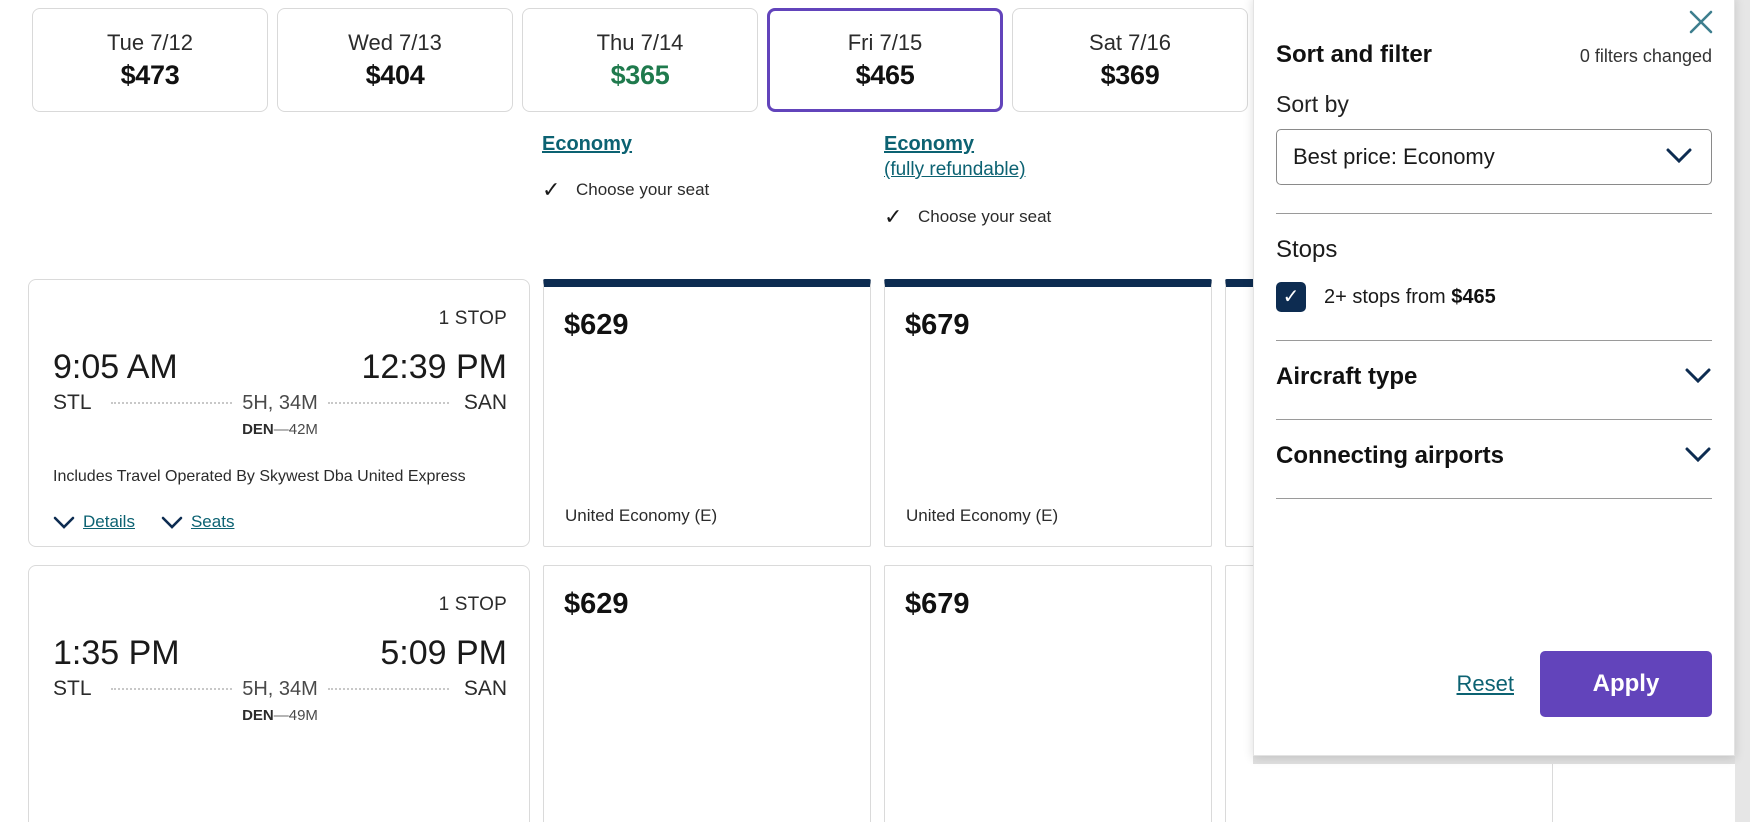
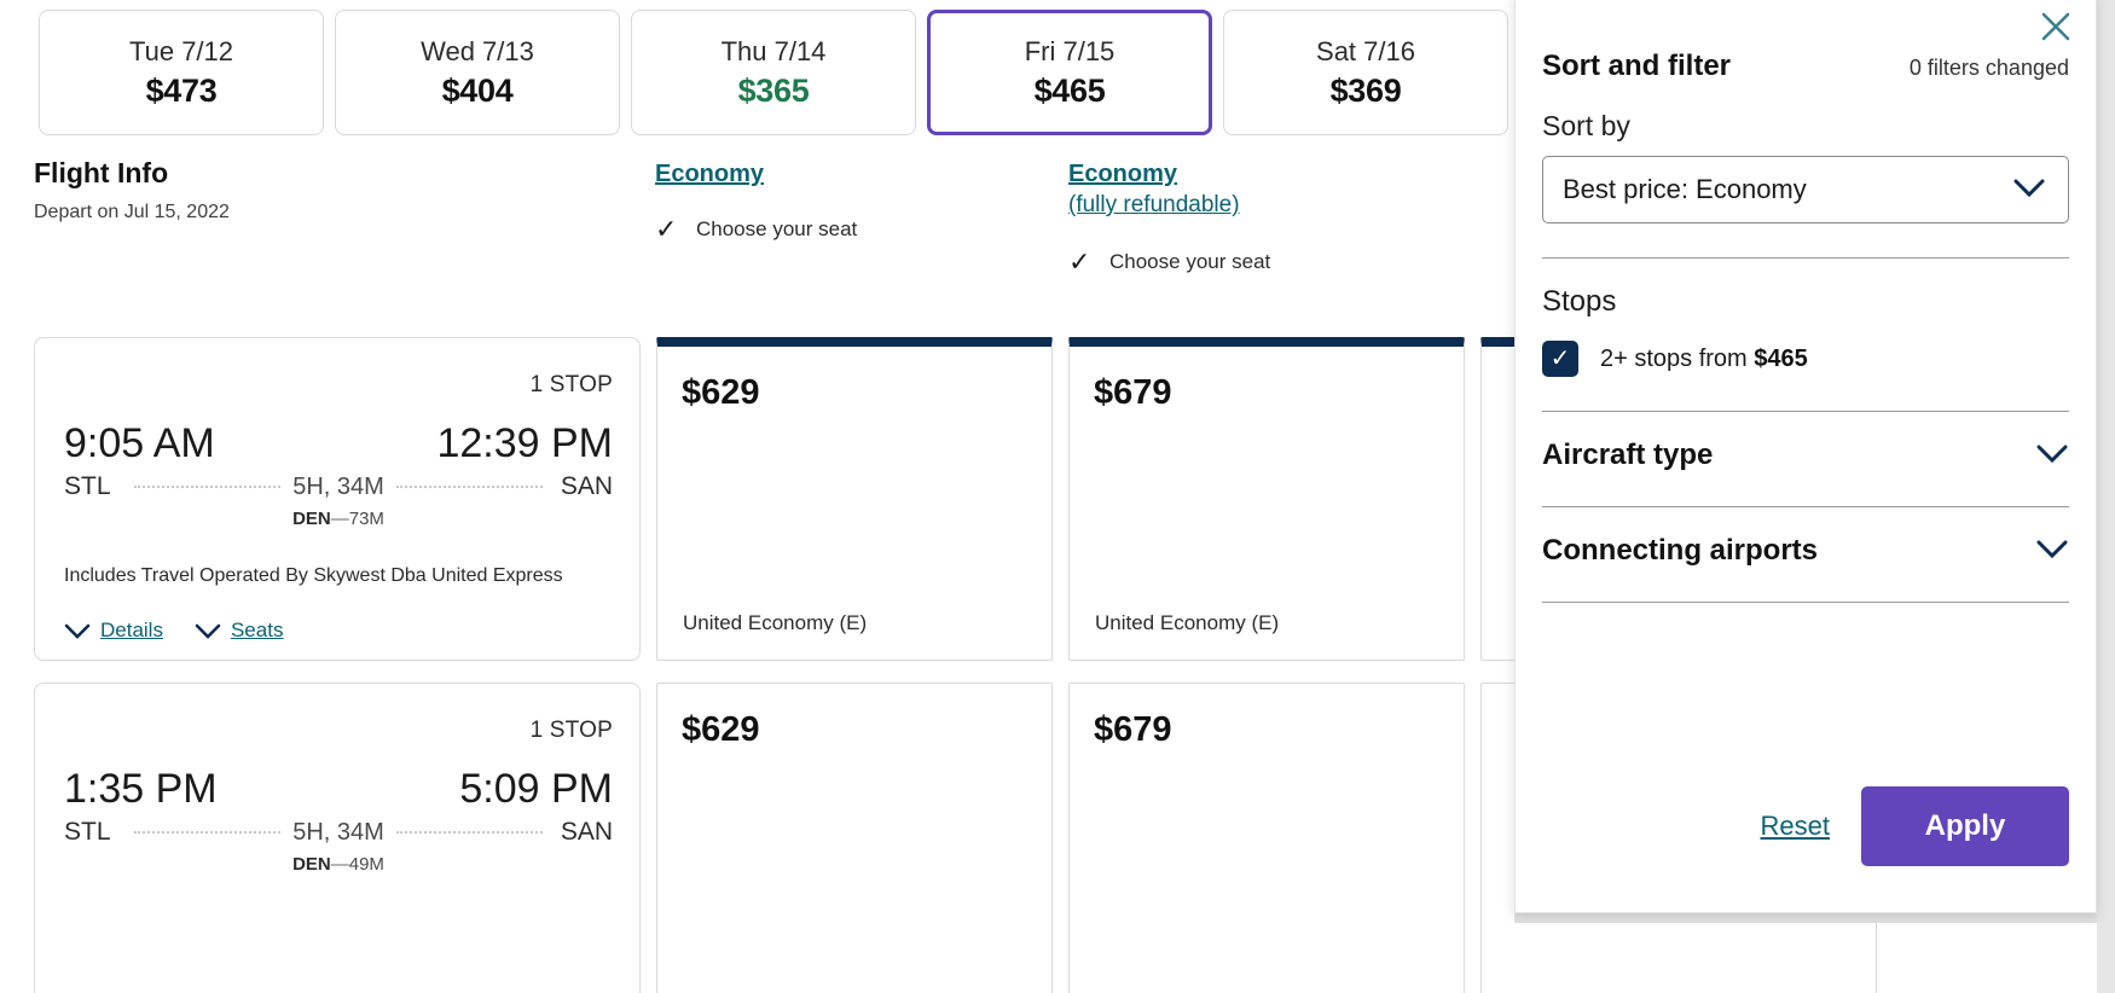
  Tue 7/12
  $473
  Wed 7/13
  $404
  Thu 7/14
  $365
  Fri 7/15
  $465
  Sat 7/16
  $369
+ Flight Info
+ Depart on Jul 15, 2022
  Economy
  ✓
  Choose your seat
  Economy
  (fully refundable)
  ✓
  Choose your seat
  1 STOP
  9:05 AM
  12:39 PM
  STL
  5H, 34M
  SAN
- DEN—42M
+ DEN—73M
  Includes Travel Operated By Skywest Dba United Express
  Details
  Seats
  $629
  United Economy (E)
  $679
  United Economy (E)
  1 STOP
  1:35 PM
  5:09 PM
  STL
  5H, 34M
  SAN
  DEN—49M
  $629
  $679
  Sort and filter
  0 filters changed
  Sort by
  Best price: Economy
  Stops
  ✓
  2+ stops from $465
  Aircraft type
  Connecting airports
  Reset
  Apply
